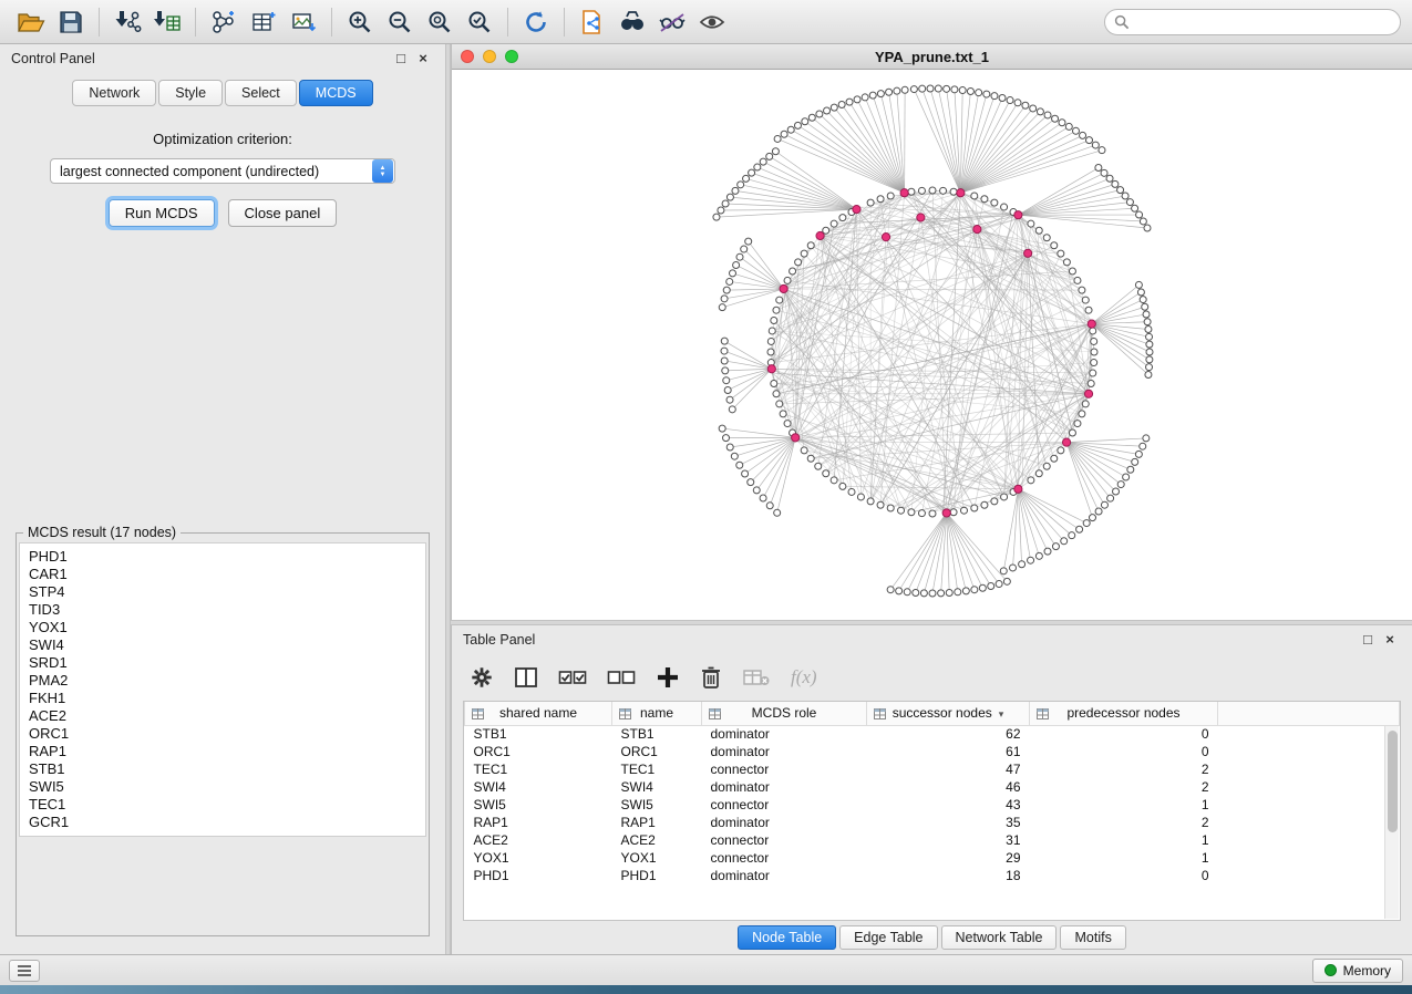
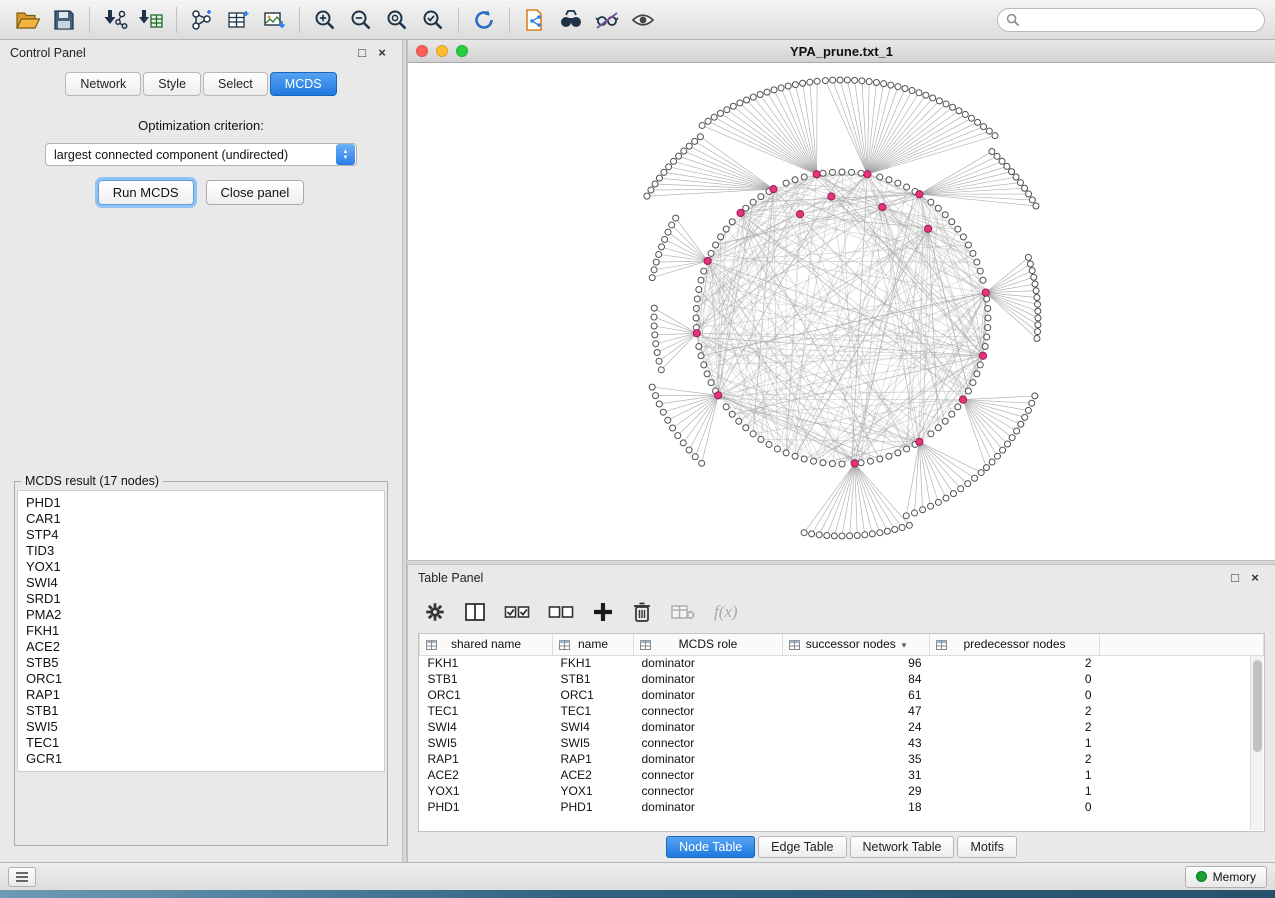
  Control Panel
  □
  ×
  Network
  Style
  Select
  MCDS
  Optimization criterion:
  largest connected component (undirected)
  Run MCDS
  Close panel
  MCDS result (17 nodes)
  PHD1
  CAR1
  STP4
  TID3
  YOX1
  SWI4
  SRD1
  PMA2
  FKH1
  ACE2
+ STB5
  ORC1
  RAP1
  STB1
  SWI5
  TEC1
  GCR1
  YPA_prune.txt_1
  Table Panel
  □
  ×
  f(x)
  shared name	name	MCDS role	successor nodes ▾	predecessor nodes
+ FKH1	FKH1	dominator	96	2
- STB1	STB1	dominator	62	0
+ STB1	STB1	dominator	84	0
  ORC1	ORC1	dominator	61	0
  TEC1	TEC1	connector	47	2
- SWI4	SWI4	dominator	46	2
+ SWI4	SWI4	dominator	24	2
  SWI5	SWI5	connector	43	1
  RAP1	RAP1	dominator	35	2
  ACE2	ACE2	connector	31	1
  YOX1	YOX1	connector	29	1
  PHD1	PHD1	dominator	18	0
  Node Table
  Edge Table
  Network Table
  Motifs
  Memory
